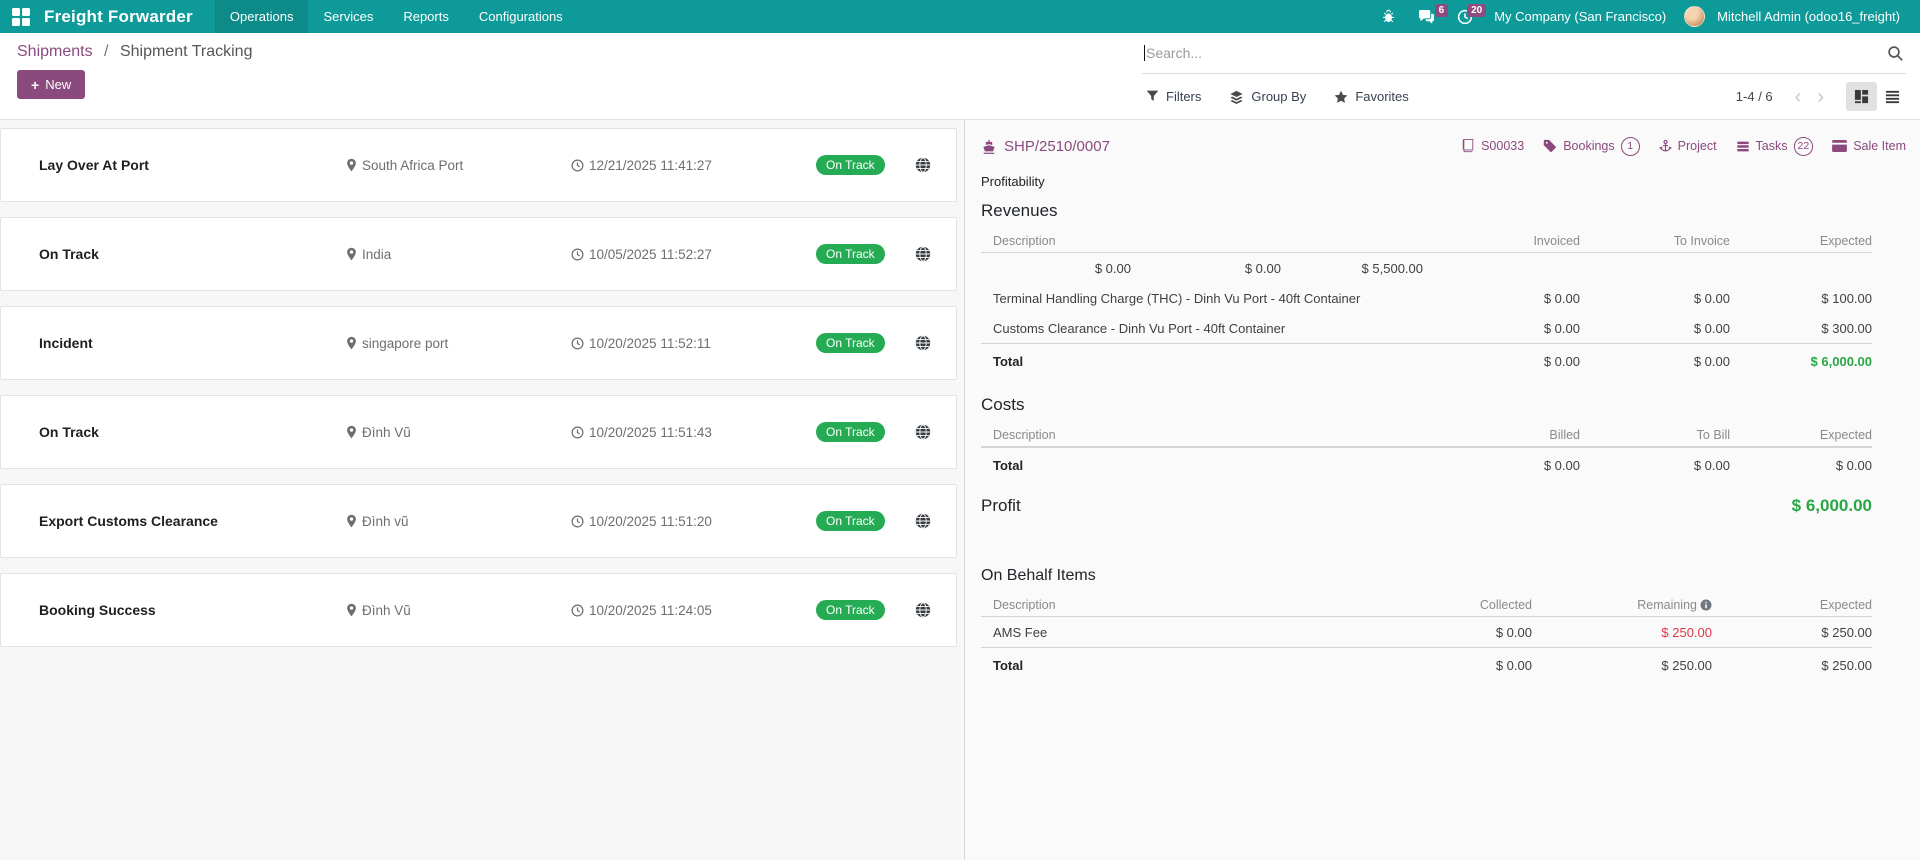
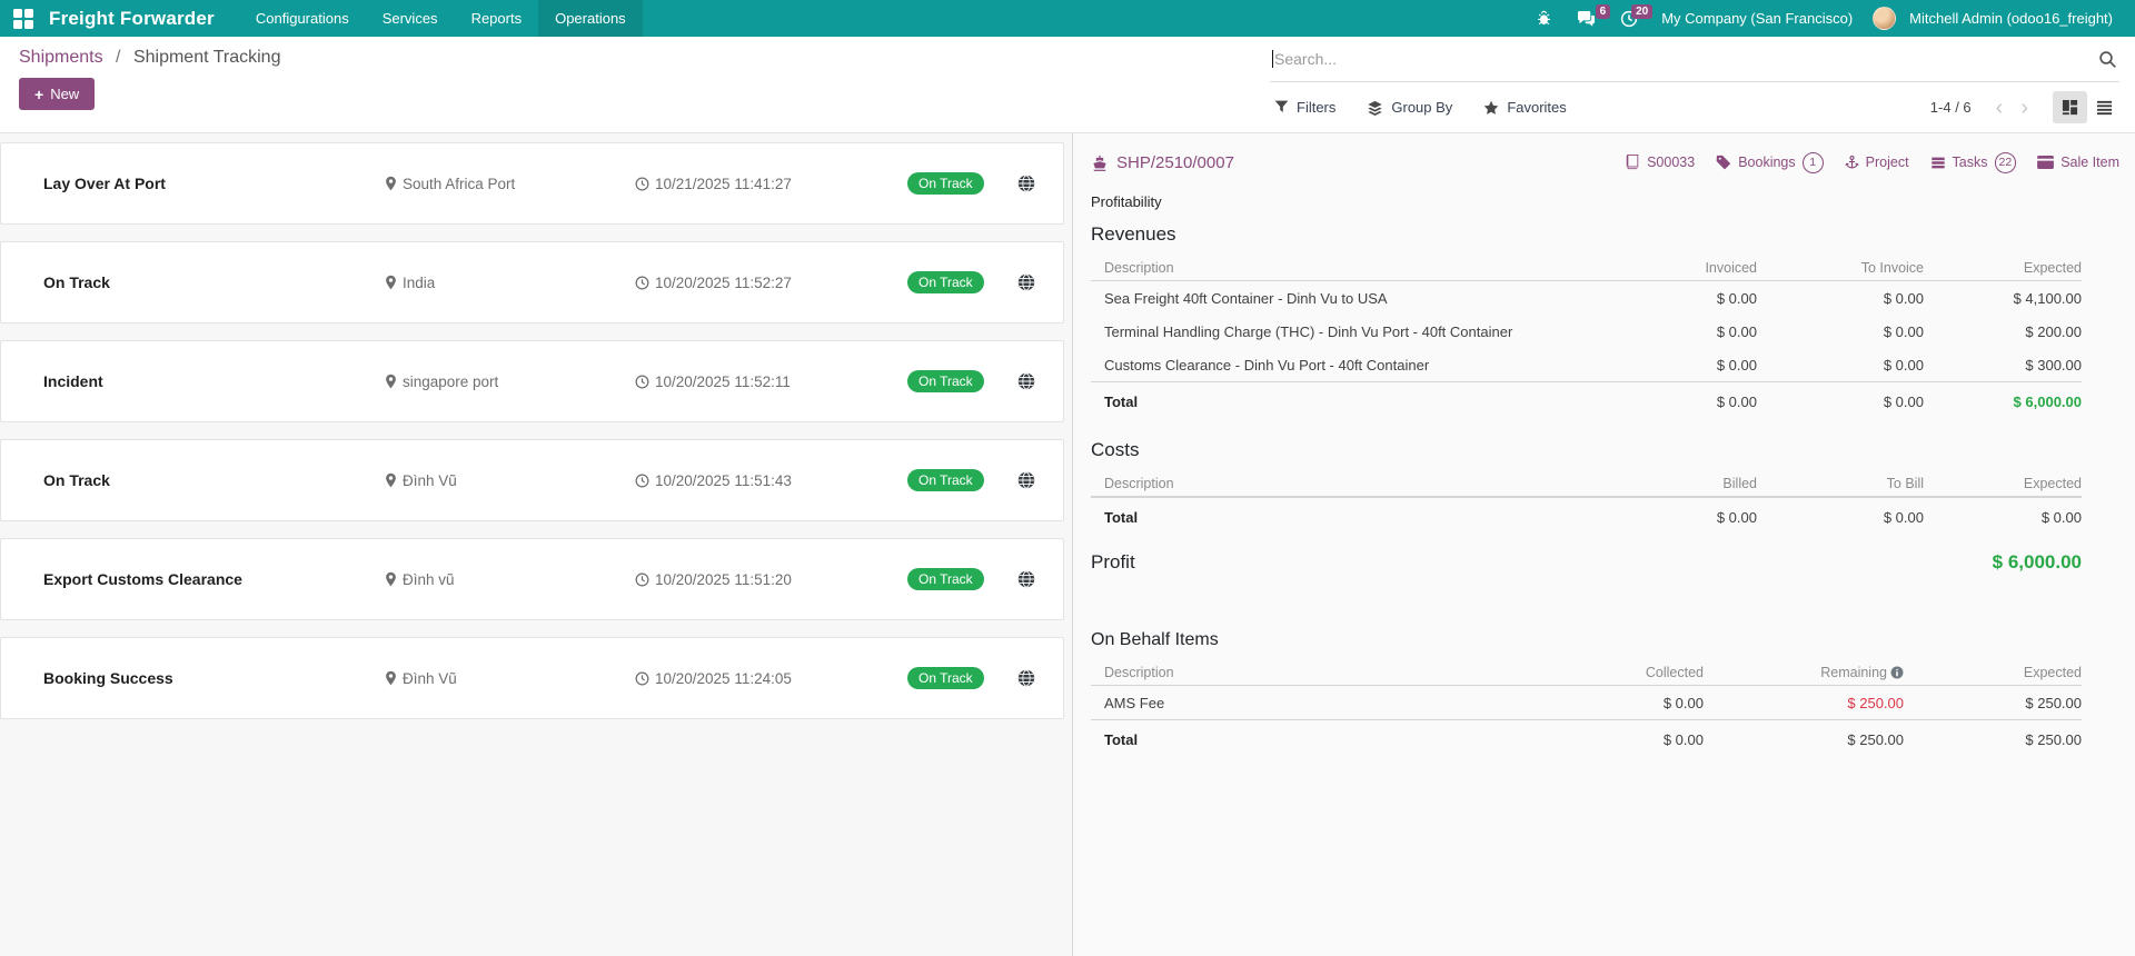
  Freight Forwarder
- Operations
+ Configurations
  Services
  Reports
- Configurations
+ Operations
  6
  20
  My Company (San Francisco)
  Mitchell Admin (odoo16_freight)
  Shipments / Shipment Tracking
  +
  New
  Search...
  Filters
  Group By
  Favorites
  1-4 / 6
  ‹
  ›
  Lay Over At Port
  South Africa Port
- 12/21/2025 11:41:27
+ 10/21/2025 11:41:27
  On Track
  On Track
  India
- 10/05/2025 11:52:27
+ 10/20/2025 11:52:27
  On Track
  Incident
  singapore port
  10/20/2025 11:52:11
  On Track
  On Track
  Đình Vũ
  10/20/2025 11:51:43
  On Track
  Export Customs Clearance
  Đình vũ
  10/20/2025 11:51:20
  On Track
  Booking Success
  Đình Vũ
  10/20/2025 11:24:05
  On Track
  SHP/2510/0007
  S00033
  Bookings
  1
  Project
  Tasks
  22
  Sale Item
  Profitability
  Revenues
  Description
  Invoiced
  To Invoice
  Expected
+ Sea Freight 40ft Container - Dinh Vu to USA
  $ 0.00
  $ 0.00
- $ 5,500.00
+ $ 4,100.00
  Terminal Handling Charge (THC) - Dinh Vu Port - 40ft Container
  $ 0.00
  $ 0.00
- $ 100.00
+ $ 200.00
  Customs Clearance - Dinh Vu Port - 40ft Container
  $ 0.00
  $ 0.00
  $ 300.00
  Total
  $ 0.00
  $ 0.00
  $ 6,000.00
  Costs
  Description
  Billed
  To Bill
  Expected
  Total
  $ 0.00
  $ 0.00
  $ 0.00
  Profit
  $ 6,000.00
  On Behalf Items
  Description
  Collected
  Remaining
  Expected
  AMS Fee
  $ 0.00
  $ 250.00
  $ 250.00
  Total
  $ 0.00
  $ 250.00
  $ 250.00
